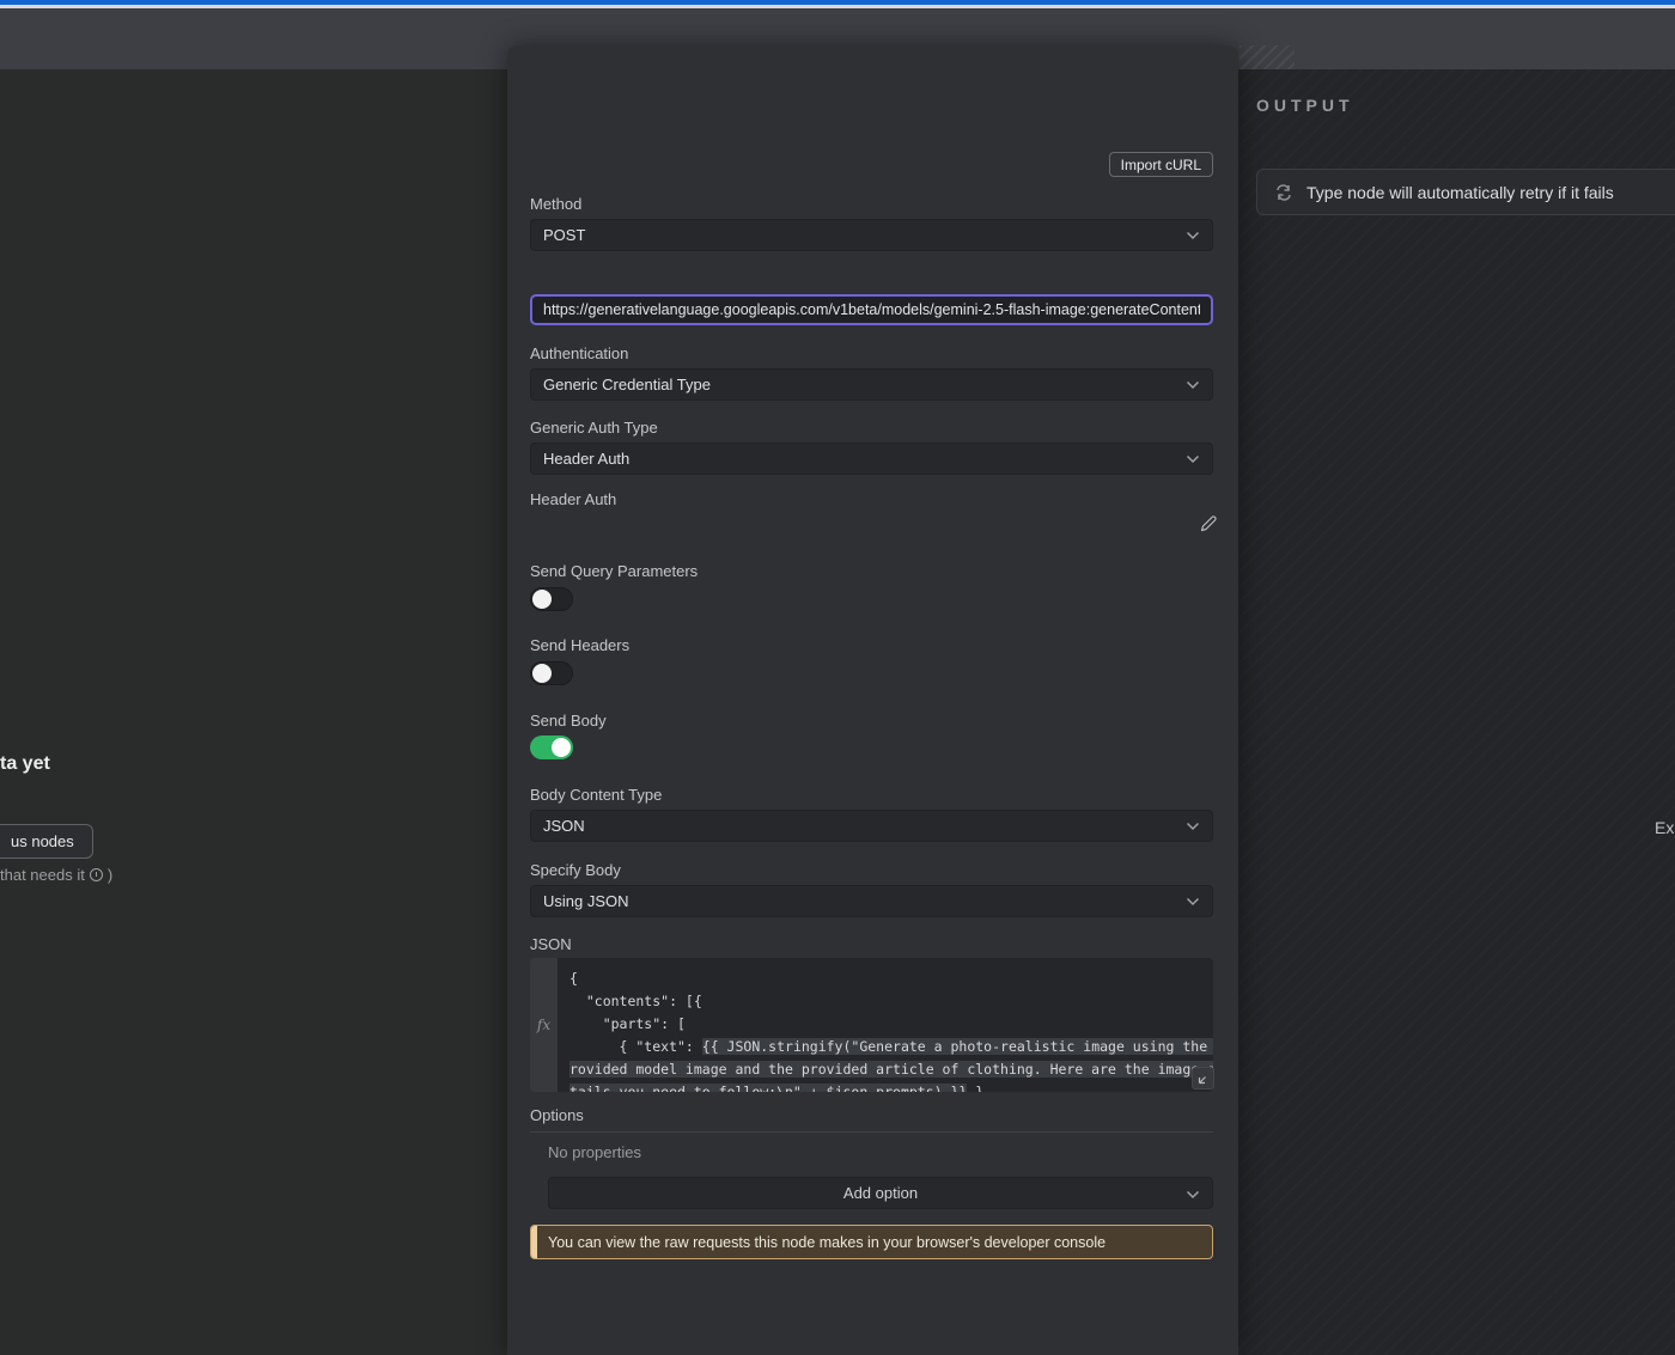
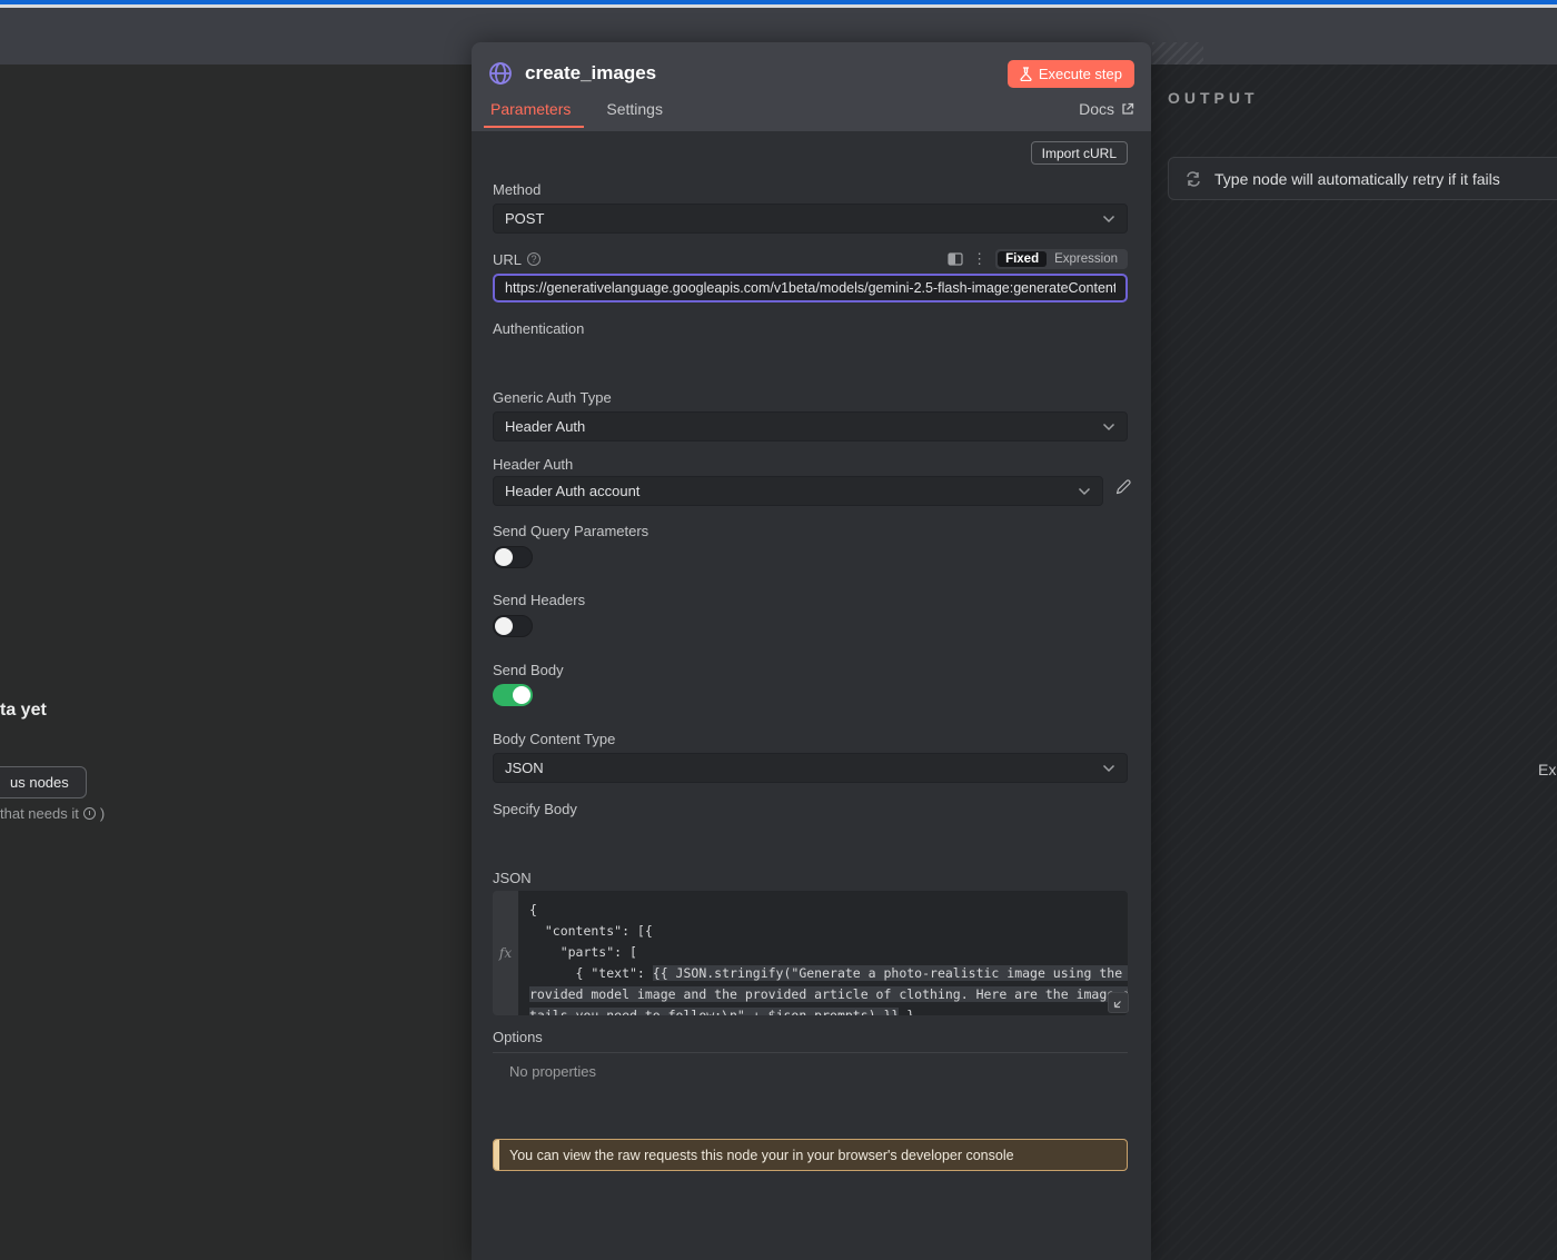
  ta yet
  us nodes
  that needs it
  )
  OUTPUT
  Type node will automatically retry if it fails
+ create_images
+ Execute step
+ Parameters
+ Settings
+ Docs
  Import cURL
  Method
  POST
+ URL
+ ?
+ ⋮
+ Fixed
+ Expression
  https://generativelanguage.googleapis.com/v1beta/models/gemini-2.5-flash-image:generateContent
  Authentication
- Generic Credential Type
  Generic Auth Type
  Header Auth
  Header Auth
+ Header Auth account
  Send Query Parameters
  Send Headers
  Send Body
  Body Content Type
  JSON
  Specify Body
- Using JSON
  JSON
  fx
  { "contents": [{ "parts": [ { "text": {{ JSON.stringify("Generate a photo-realistic image using the rovided model image and the provided article of clothing. Here are the imag
  Options
  No properties
- Add option
- You can view the raw requests this node makes in your browser's developer console
+ You can view the raw requests this node your in your browser's developer console
